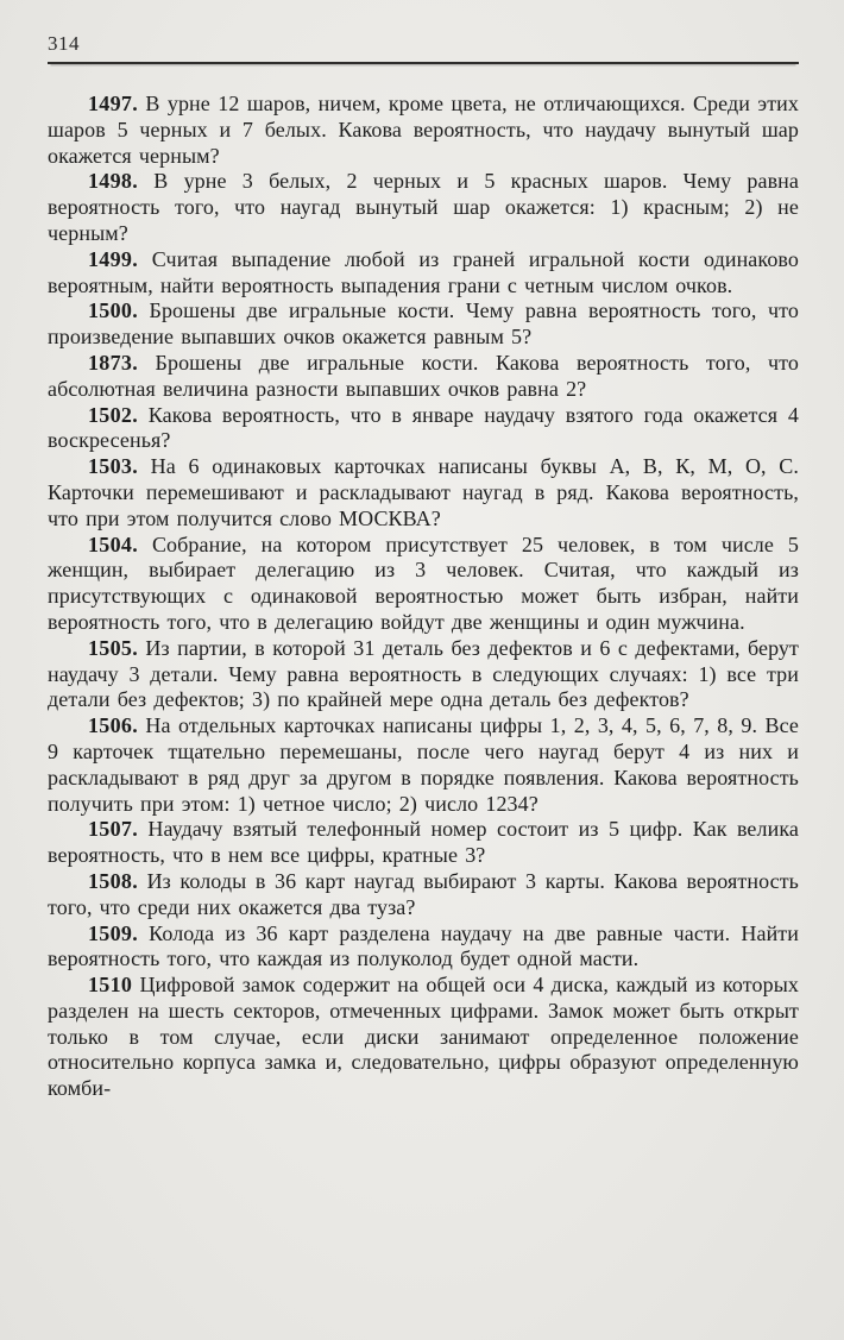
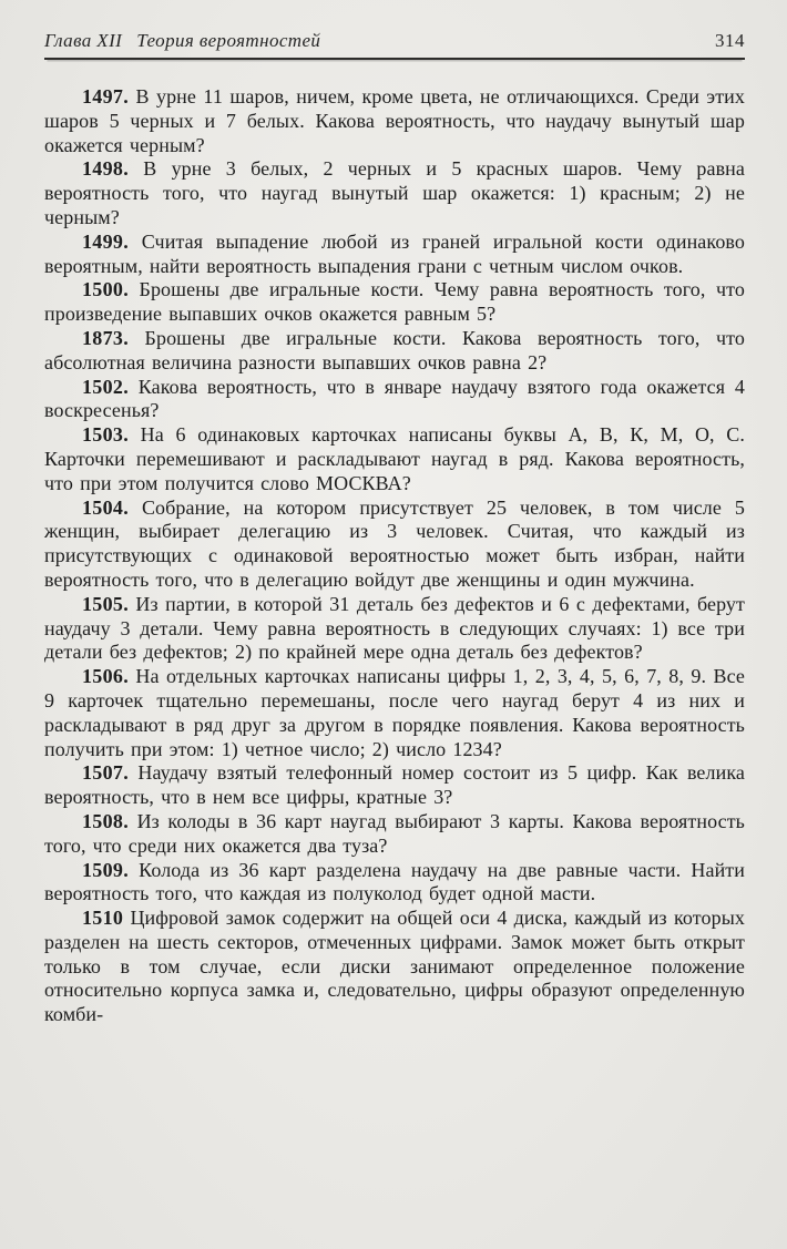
+ Глава XII Теория вероятностей
  314
- 1497. В урне 12 шаров, ничем, кроме цвета, не отличающихся. Среди этих шаров 5 черных и 7 белых. Какова вероятность, что наудачу вынутый шар окажется черным?
+ 1497. В урне 11 шаров, ничем, кроме цвета, не отличающихся. Среди этих шаров 5 черных и 7 белых. Какова вероятность, что наудачу вынутый шар окажется черным?
  1498. В урне 3 белых, 2 черных и 5 красных шаров. Чему равна вероятность того, что наугад вынутый шар окажется: 1) красным; 2) не черным?
  1499. Считая выпадение любой из граней игральной кости одинаково вероятным, найти вероятность выпадения грани с четным числом очков.
  1500. Брошены две игральные кости. Чему равна вероятность того, что произведение выпавших очков окажется равным 5?
  1873. Брошены две игральные кости. Какова вероятность того, что абсолютная величина разности выпавших очков равна 2?
  1502. Какова вероятность, что в январе наудачу взятого года окажется 4 воскресенья?
  1503. На 6 одинаковых карточках написаны буквы А, В, К, М, О, С. Карточки перемешивают и раскладывают наугад в ряд. Какова вероятность, что при этом получится слово МОСКВА?
  1504. Собрание, на котором присутствует 25 человек, в том числе 5 женщин, выбирает делегацию из 3 человек. Считая, что каждый из присутствующих с одинаковой вероятностью может быть избран, найти вероятность того, что в делегацию войдут две женщины и один мужчина.
- 1505. Из партии, в которой 31 деталь без дефектов и 6 с дефектами, берут наудачу 3 детали. Чему равна вероятность в следующих случаях: 1) все три детали без дефектов; 3) по крайней мере одна деталь без дефектов?
+ 1505. Из партии, в которой 31 деталь без дефектов и 6 с дефектами, берут наудачу 3 детали. Чему равна вероятность в следующих случаях: 1) все три детали без дефектов; 2) по крайней мере одна деталь без дефектов?
  1506. На отдельных карточках написаны цифры 1, 2, 3, 4, 5, 6, 7, 8, 9. Все 9 карточек тщательно перемешаны, после чего наугад берут 4 из них и раскладывают в ряд друг за другом в порядке появления. Какова вероятность получить при этом: 1) четное число; 2) число 1234?
  1507. Наудачу взятый телефонный номер состоит из 5 цифр. Как велика вероятность, что в нем все цифры, кратные 3?
  1508. Из колоды в 36 карт наугад выбирают 3 карты. Какова вероятность того, что среди них окажется два туза?
  1509. Колода из 36 карт разделена наудачу на две равные части. Найти вероятность того, что каждая из полуколод будет одной масти.
  1510 Цифровой замок содержит на общей оси 4 диска, каждый из которых разделен на шесть секторов, отмеченных цифрами. Замок может быть открыт только в том случае, если диски занимают определенное положение относительно корпуса замка и, следовательно, цифры образуют определенную комби-
